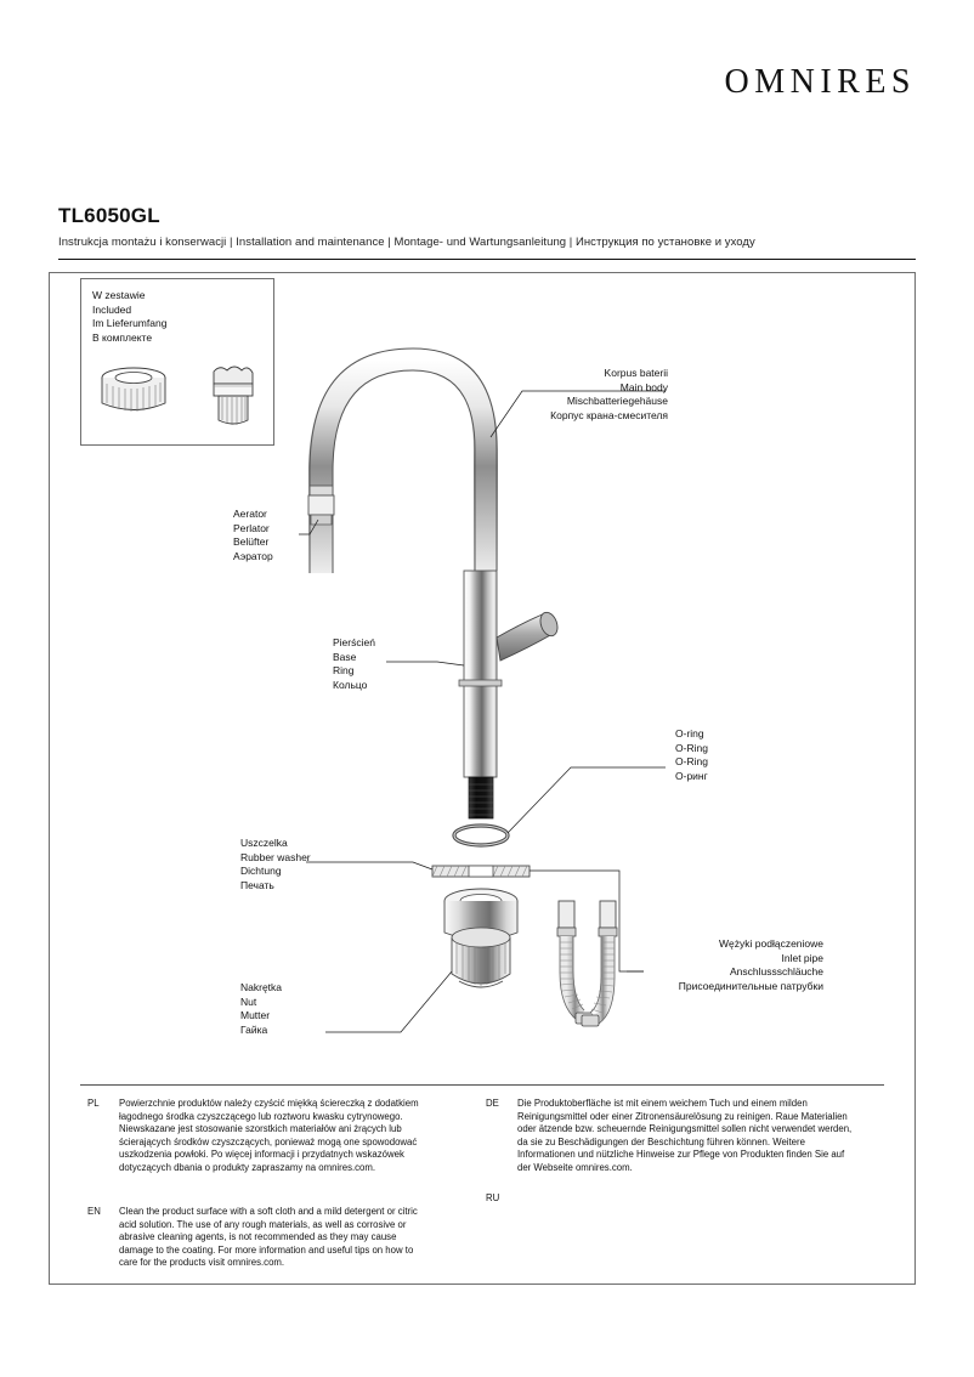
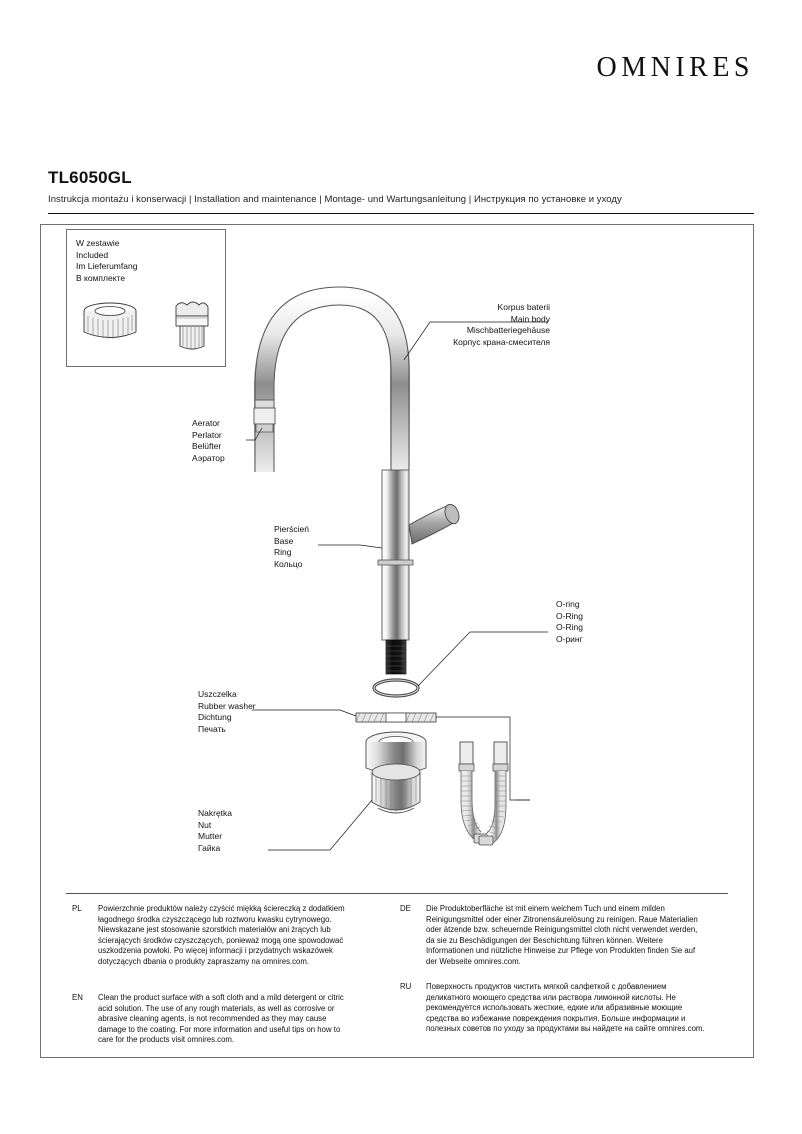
  OMNIRES
  TL6050GL
  Instrukcja montażu i konserwacji | Installation and maintenance | Montage- und Wartungsanleitung | Инструкция по установке и уходу
  W zestawie
  Included
  Im Lieferumfang
  В комплекте
  Korpus baterii
  Main body
  Mischbatteriegehäuse
  Корпус крана-смесителя
  Aerator
  Perlator
  Belüfter
  Аэратор
  Pierścień
  Base
  Ring
  Кольцо
  O-ring
  O-Ring
  O-Ring
  О-ринг
  Uszczelka
  Rubber washer
  Dichtung
  Печать
  Nakrętka
  Nut
  Mutter
  Гайка
- Wężyki podłączeniowe
- Inlet pipe
- Anschlussschläuche
- Присоединительные патрубки
  PL
  Powierzchnie produktów należy czyścić miękką ściereczką z dodatkiem łagodnego środka czyszczącego lub roztworu kwasku cytrynowego. Niewskazane jest stosowanie szorstkich materiałów ani żrących lub ścierających środków czyszczących, ponieważ mogą one spowodować uszkodzenia powłoki. Po więcej informacji i przydatnych wskazówek dotyczących dbania o produkty zapraszamy na omnires.com.
  EN
  Clean the product surface with a soft cloth and a mild detergent or citric acid solution. The use of any rough materials, as well as corrosive or abrasive cleaning agents, is not recommended as they may cause damage to the coating. For more information and useful tips on how to care for the products visit omnires.com.
  DE
- Die Produktoberfläche ist mit einem weichem Tuch und einem milden Reinigungsmittel oder einer Zitronensäurelösung zu reinigen. Raue Materialien oder ätzende bzw. scheuernde Reinigungsmittel sollen nicht verwendet werden, da sie zu Beschädigungen der Beschichtung führen können. Weitere Informationen und nützliche Hinweise zur Pflege von Produkten finden Sie auf der Webseite omnires.com.
+ Die Produktoberfläche ist mit einem weichem Tuch und einem milden Reinigungsmittel oder einer Zitronensäurelösung zu reinigen. Raue Materialien oder ätzende bzw. scheuernde Reinigungsmittel cloth nicht verwendet werden, da sie zu Beschädigungen der Beschichtung führen können. Weitere Informationen und nützliche Hinweise zur Pflege von Produkten finden Sie auf der Webseite omnires.com.
  RU
+ Поверхность продуктов чистить мягкой салфеткой с добавлением деликатного моющего средства или раствора лимонной кислоты. Не рекомендуется использовать жесткие, едкие или абразивные моющие средства во избежание повреждения покрытия. Больше информации и полезных советов по уходу за продуктами вы найдете на сайте omnires.com.
